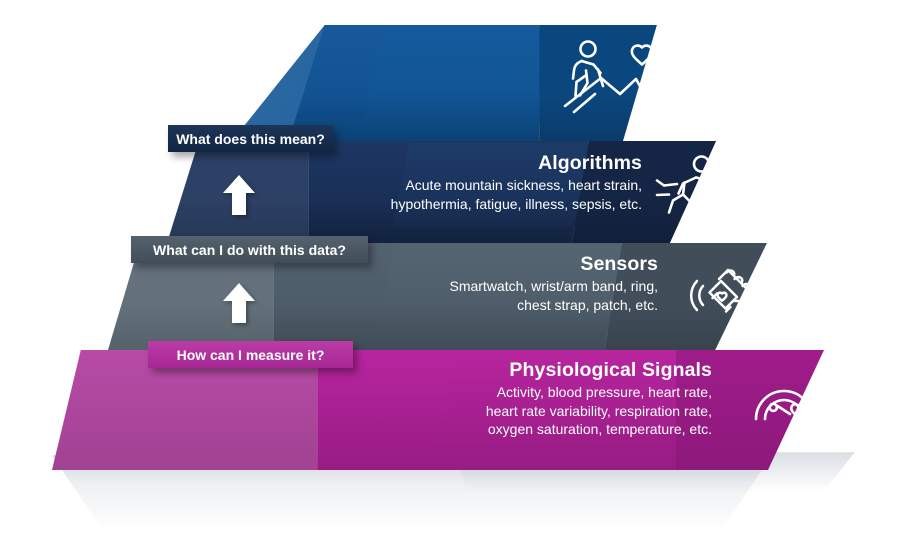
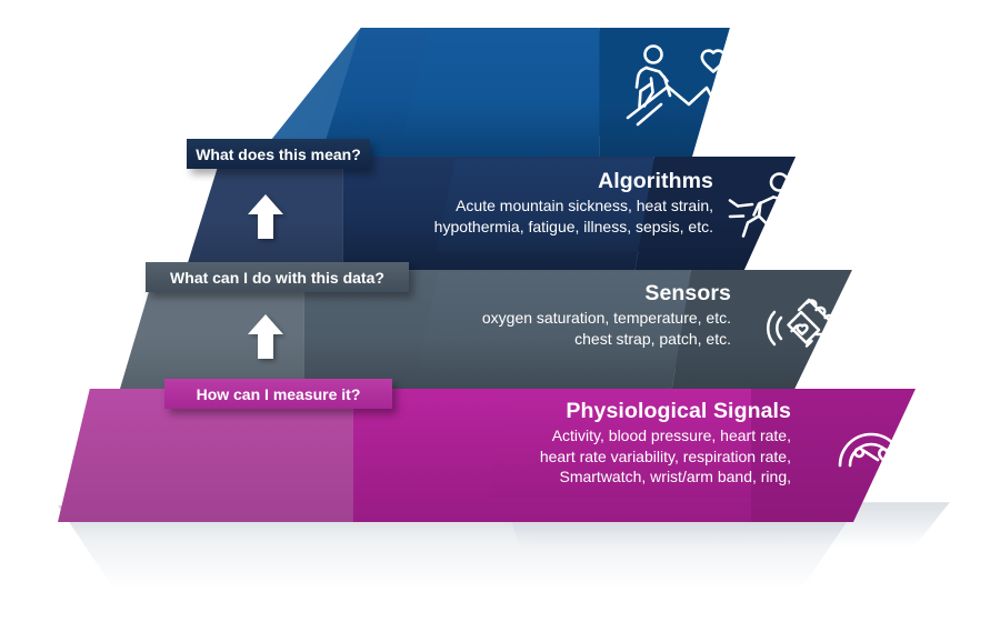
  Physiological Signals
  Activity, blood pressure, heart rate,
  heart rate variability, respiration rate,
- oxygen saturation, temperature, etc.
+ Smartwatch, wrist/arm band, ring,
  Sensors
- Smartwatch, wrist/arm band, ring,
+ oxygen saturation, temperature, etc.
  chest strap, patch, etc.
  Algorithms
- Acute mountain sickness, heart strain,
+ Acute mountain sickness, heat strain,
  hypothermia, fatigue, illness, sepsis, etc.
  What does this mean?
  What can I do with this data?
  How can I measure it?
